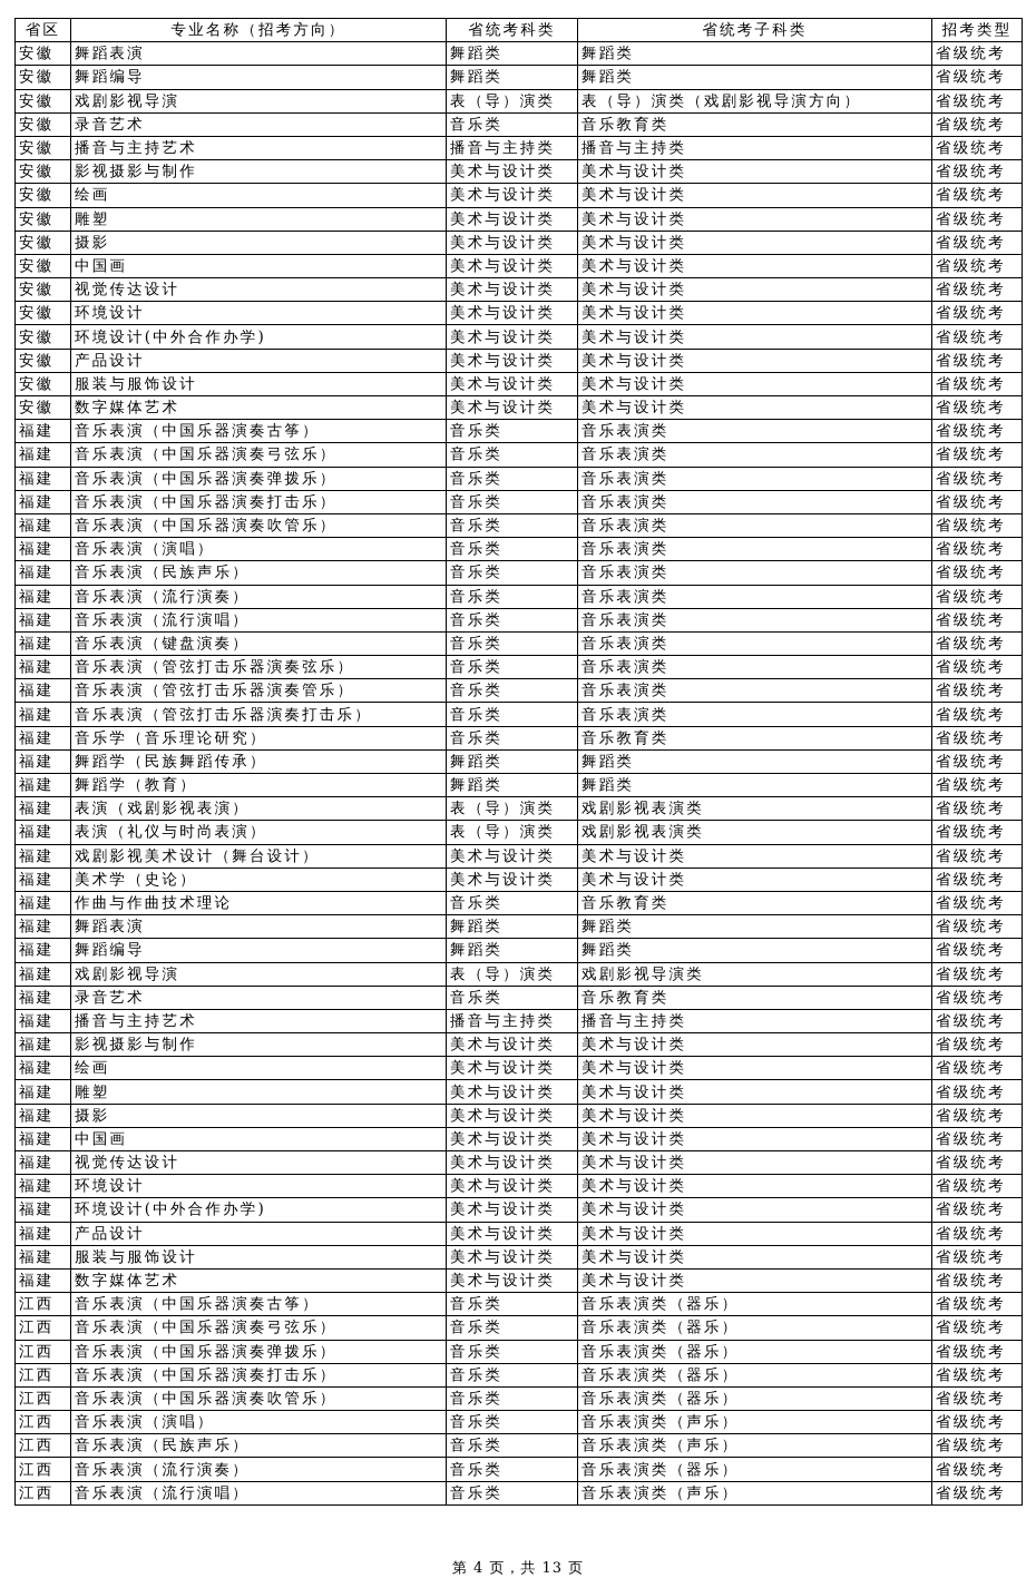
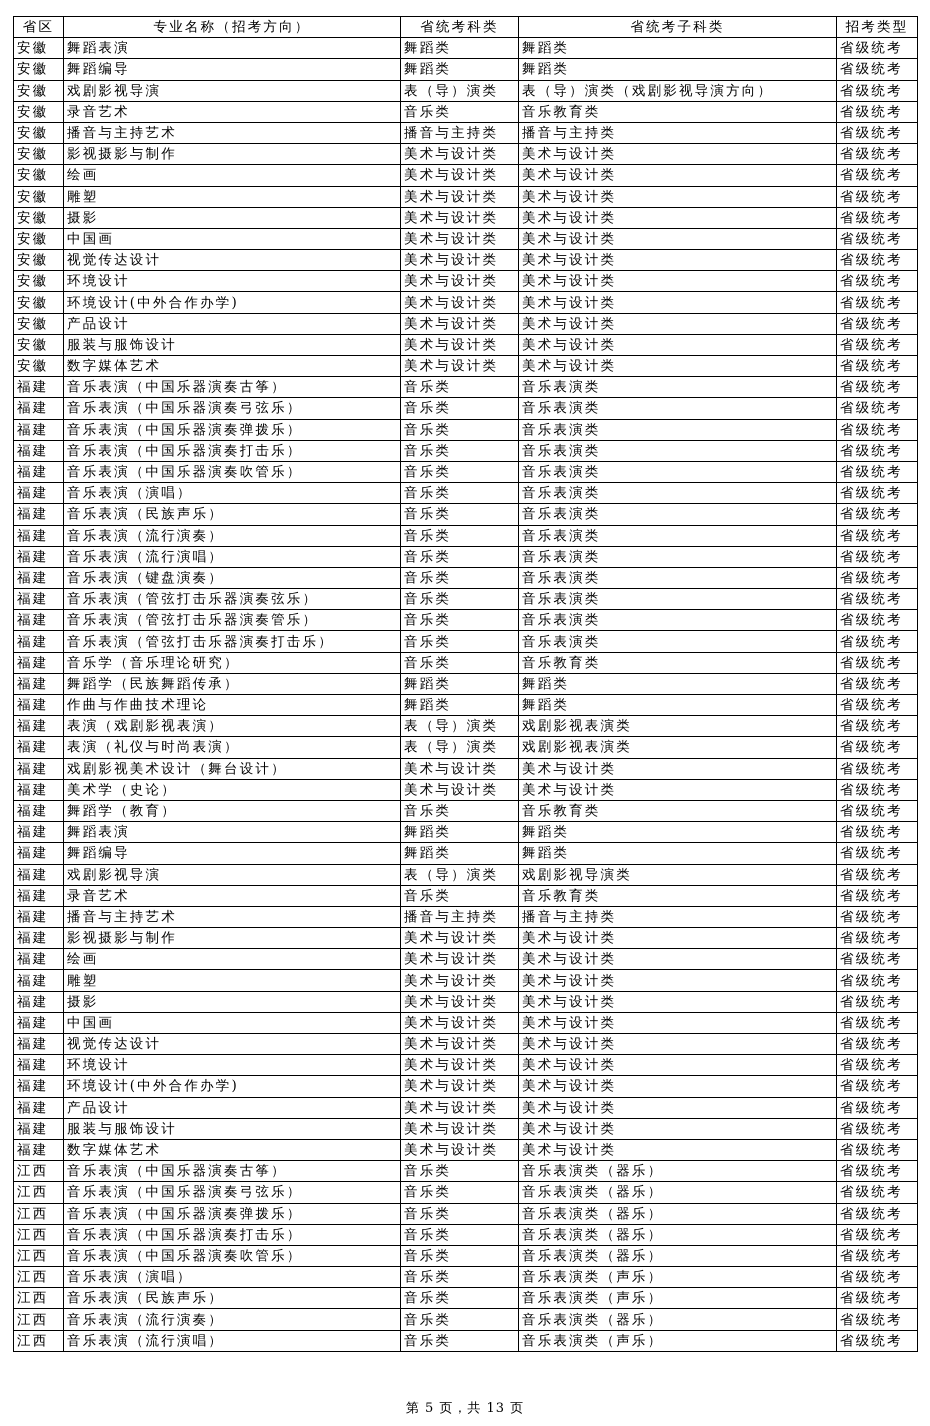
  省区	专业名称（招考方向）	省统考科类	省统考子科类	招考类型
  安徽	舞蹈表演	舞蹈类	舞蹈类	省级统考
  安徽	舞蹈编导	舞蹈类	舞蹈类	省级统考
  安徽	戏剧影视导演	表（导）演类	表（导）演类（戏剧影视导演方向）	省级统考
  安徽	录音艺术	音乐类	音乐教育类	省级统考
  安徽	播音与主持艺术	播音与主持类	播音与主持类	省级统考
  安徽	影视摄影与制作	美术与设计类	美术与设计类	省级统考
  安徽	绘画	美术与设计类	美术与设计类	省级统考
  安徽	雕塑	美术与设计类	美术与设计类	省级统考
  安徽	摄影	美术与设计类	美术与设计类	省级统考
  安徽	中国画	美术与设计类	美术与设计类	省级统考
  安徽	视觉传达设计	美术与设计类	美术与设计类	省级统考
  安徽	环境设计	美术与设计类	美术与设计类	省级统考
  安徽	环境设计(中外合作办学)	美术与设计类	美术与设计类	省级统考
  安徽	产品设计	美术与设计类	美术与设计类	省级统考
  安徽	服装与服饰设计	美术与设计类	美术与设计类	省级统考
  安徽	数字媒体艺术	美术与设计类	美术与设计类	省级统考
  福建	音乐表演（中国乐器演奏古筝）	音乐类	音乐表演类	省级统考
  福建	音乐表演（中国乐器演奏弓弦乐）	音乐类	音乐表演类	省级统考
  福建	音乐表演（中国乐器演奏弹拨乐）	音乐类	音乐表演类	省级统考
  福建	音乐表演（中国乐器演奏打击乐）	音乐类	音乐表演类	省级统考
  福建	音乐表演（中国乐器演奏吹管乐）	音乐类	音乐表演类	省级统考
  福建	音乐表演（演唱）	音乐类	音乐表演类	省级统考
  福建	音乐表演（民族声乐）	音乐类	音乐表演类	省级统考
  福建	音乐表演（流行演奏）	音乐类	音乐表演类	省级统考
  福建	音乐表演（流行演唱）	音乐类	音乐表演类	省级统考
  福建	音乐表演（键盘演奏）	音乐类	音乐表演类	省级统考
  福建	音乐表演（管弦打击乐器演奏弦乐）	音乐类	音乐表演类	省级统考
  福建	音乐表演（管弦打击乐器演奏管乐）	音乐类	音乐表演类	省级统考
  福建	音乐表演（管弦打击乐器演奏打击乐）	音乐类	音乐表演类	省级统考
  福建	音乐学（音乐理论研究）	音乐类	音乐教育类	省级统考
  福建	舞蹈学（民族舞蹈传承）	舞蹈类	舞蹈类	省级统考
- 福建	舞蹈学（教育）	舞蹈类	舞蹈类	省级统考
+ 福建	作曲与作曲技术理论	舞蹈类	舞蹈类	省级统考
  福建	表演（戏剧影视表演）	表（导）演类	戏剧影视表演类	省级统考
  福建	表演（礼仪与时尚表演）	表（导）演类	戏剧影视表演类	省级统考
  福建	戏剧影视美术设计（舞台设计）	美术与设计类	美术与设计类	省级统考
  福建	美术学（史论）	美术与设计类	美术与设计类	省级统考
- 福建	作曲与作曲技术理论	音乐类	音乐教育类	省级统考
+ 福建	舞蹈学（教育）	音乐类	音乐教育类	省级统考
  福建	舞蹈表演	舞蹈类	舞蹈类	省级统考
  福建	舞蹈编导	舞蹈类	舞蹈类	省级统考
  福建	戏剧影视导演	表（导）演类	戏剧影视导演类	省级统考
  福建	录音艺术	音乐类	音乐教育类	省级统考
  福建	播音与主持艺术	播音与主持类	播音与主持类	省级统考
  福建	影视摄影与制作	美术与设计类	美术与设计类	省级统考
  福建	绘画	美术与设计类	美术与设计类	省级统考
  福建	雕塑	美术与设计类	美术与设计类	省级统考
  福建	摄影	美术与设计类	美术与设计类	省级统考
  福建	中国画	美术与设计类	美术与设计类	省级统考
  福建	视觉传达设计	美术与设计类	美术与设计类	省级统考
  福建	环境设计	美术与设计类	美术与设计类	省级统考
  福建	环境设计(中外合作办学)	美术与设计类	美术与设计类	省级统考
  福建	产品设计	美术与设计类	美术与设计类	省级统考
  福建	服装与服饰设计	美术与设计类	美术与设计类	省级统考
  福建	数字媒体艺术	美术与设计类	美术与设计类	省级统考
  江西	音乐表演（中国乐器演奏古筝）	音乐类	音乐表演类（器乐）	省级统考
  江西	音乐表演（中国乐器演奏弓弦乐）	音乐类	音乐表演类（器乐）	省级统考
  江西	音乐表演（中国乐器演奏弹拨乐）	音乐类	音乐表演类（器乐）	省级统考
  江西	音乐表演（中国乐器演奏打击乐）	音乐类	音乐表演类（器乐）	省级统考
  江西	音乐表演（中国乐器演奏吹管乐）	音乐类	音乐表演类（器乐）	省级统考
  江西	音乐表演（演唱）	音乐类	音乐表演类（声乐）	省级统考
  江西	音乐表演（民族声乐）	音乐类	音乐表演类（声乐）	省级统考
  江西	音乐表演（流行演奏）	音乐类	音乐表演类（器乐）	省级统考
  江西	音乐表演（流行演唱）	音乐类	音乐表演类（声乐）	省级统考
- 第 4 页，共 13 页
+ 第 5 页，共 13 页
